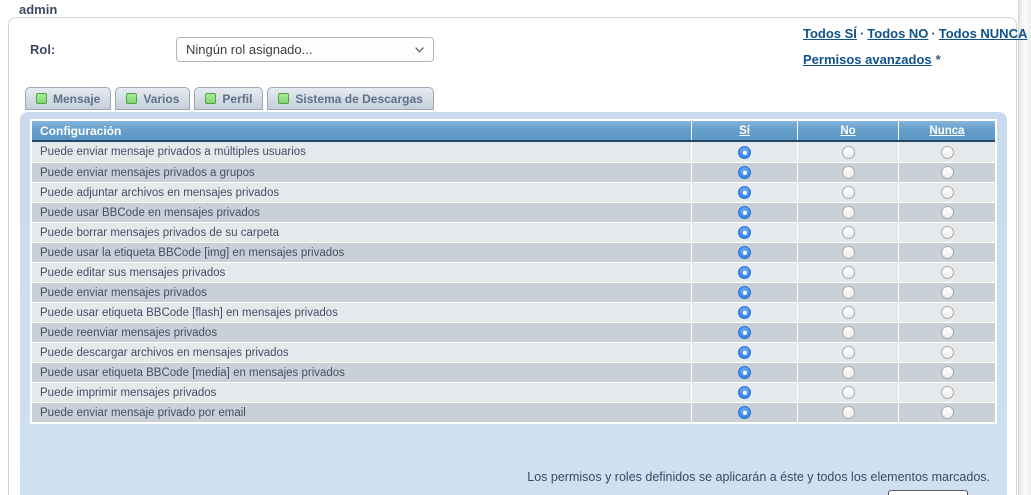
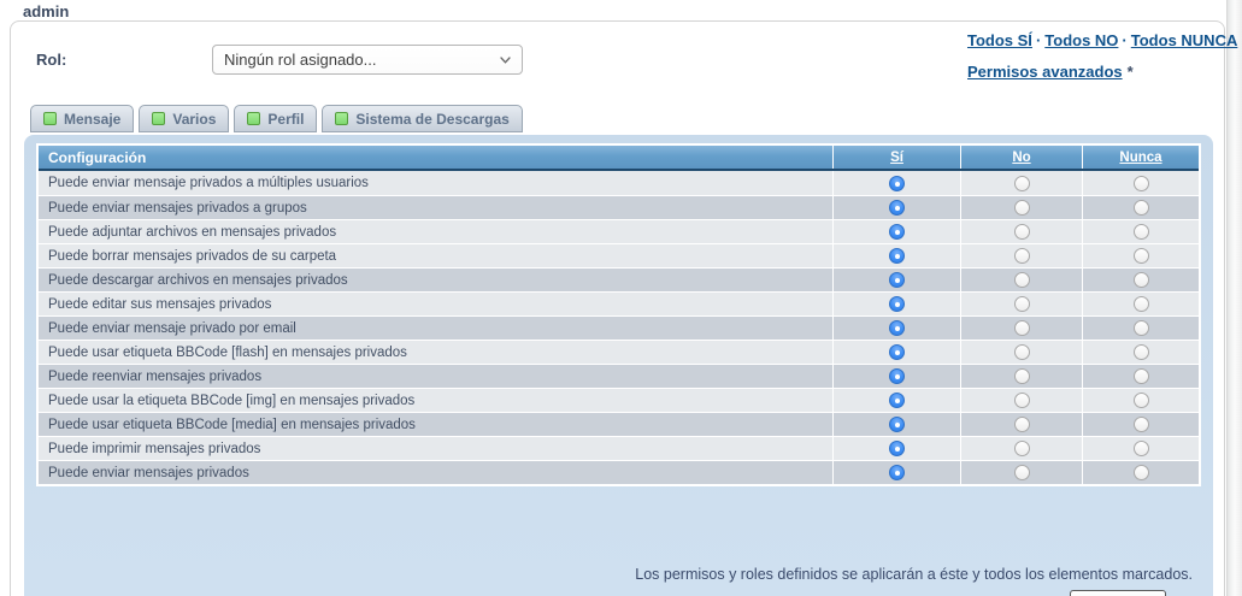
  admin
  Rol:
  Ningún rol asignado...
  Todos SÍ · Todos NO · Todos NUNCA
  Permisos avanzados *
  Mensaje
  Varios
  Perfil
  Sistema de Descargas
  Configuración
  Sí
  No
  Nunca
  Puede enviar mensaje privados a múltiples usuarios
  Puede enviar mensajes privados a grupos
  Puede adjuntar archivos en mensajes privados
- Puede usar BBCode en mensajes privados
  Puede borrar mensajes privados de su carpeta
- Puede usar la etiqueta BBCode [img] en mensajes privados
+ Puede descargar archivos en mensajes privados
  Puede editar sus mensajes privados
- Puede enviar mensajes privados
+ Puede enviar mensaje privado por email
  Puede usar etiqueta BBCode [flash] en mensajes privados
  Puede reenviar mensajes privados
- Puede descargar archivos en mensajes privados
+ Puede usar la etiqueta BBCode [img] en mensajes privados
  Puede usar etiqueta BBCode [media] en mensajes privados
  Puede imprimir mensajes privados
- Puede enviar mensaje privado por email
+ Puede enviar mensajes privados
  Los permisos y roles definidos se aplicarán a éste y todos los elementos marcados.
